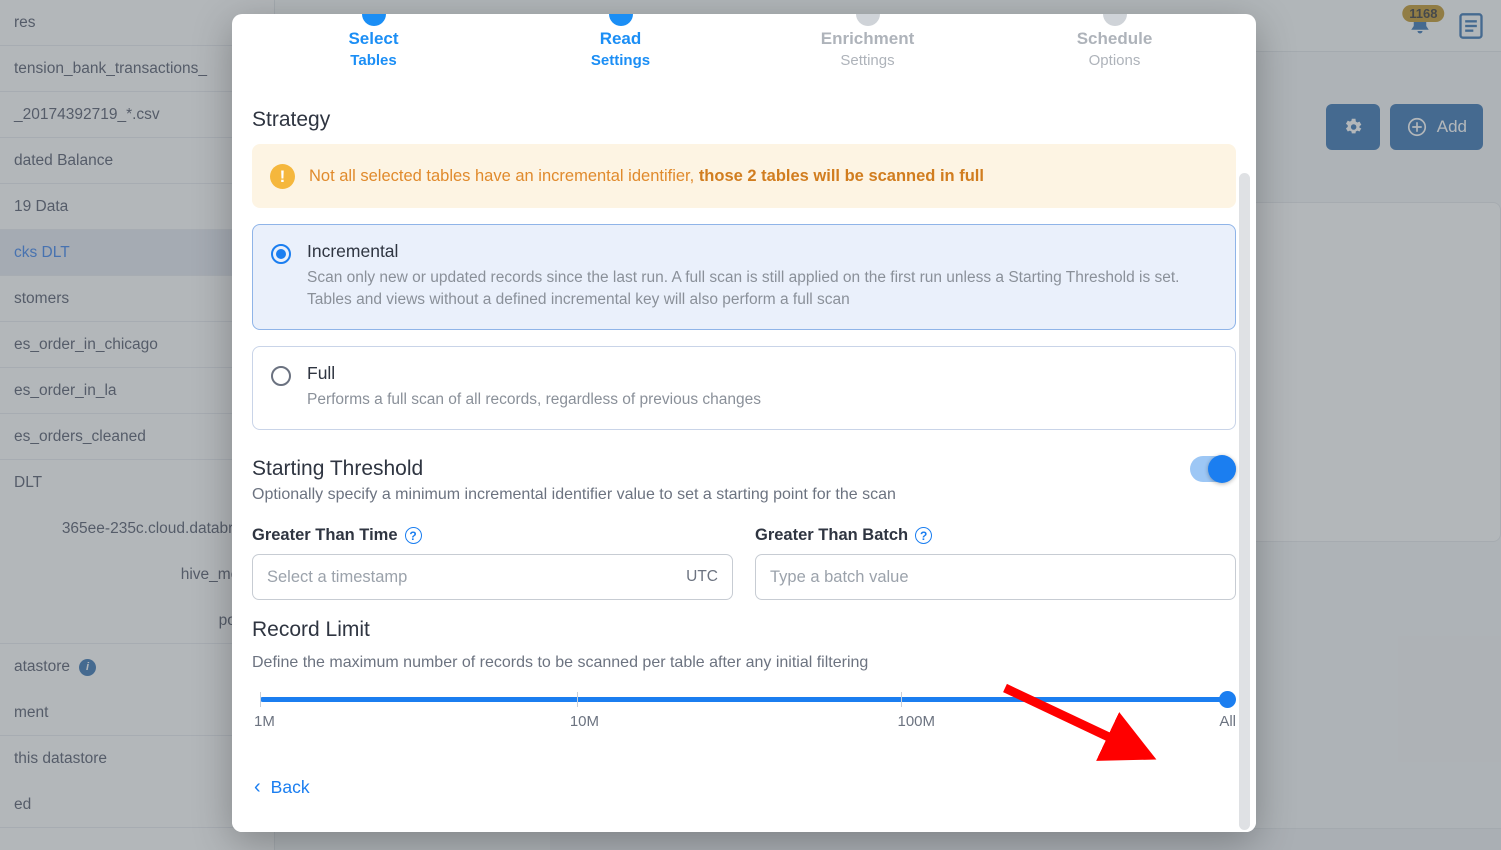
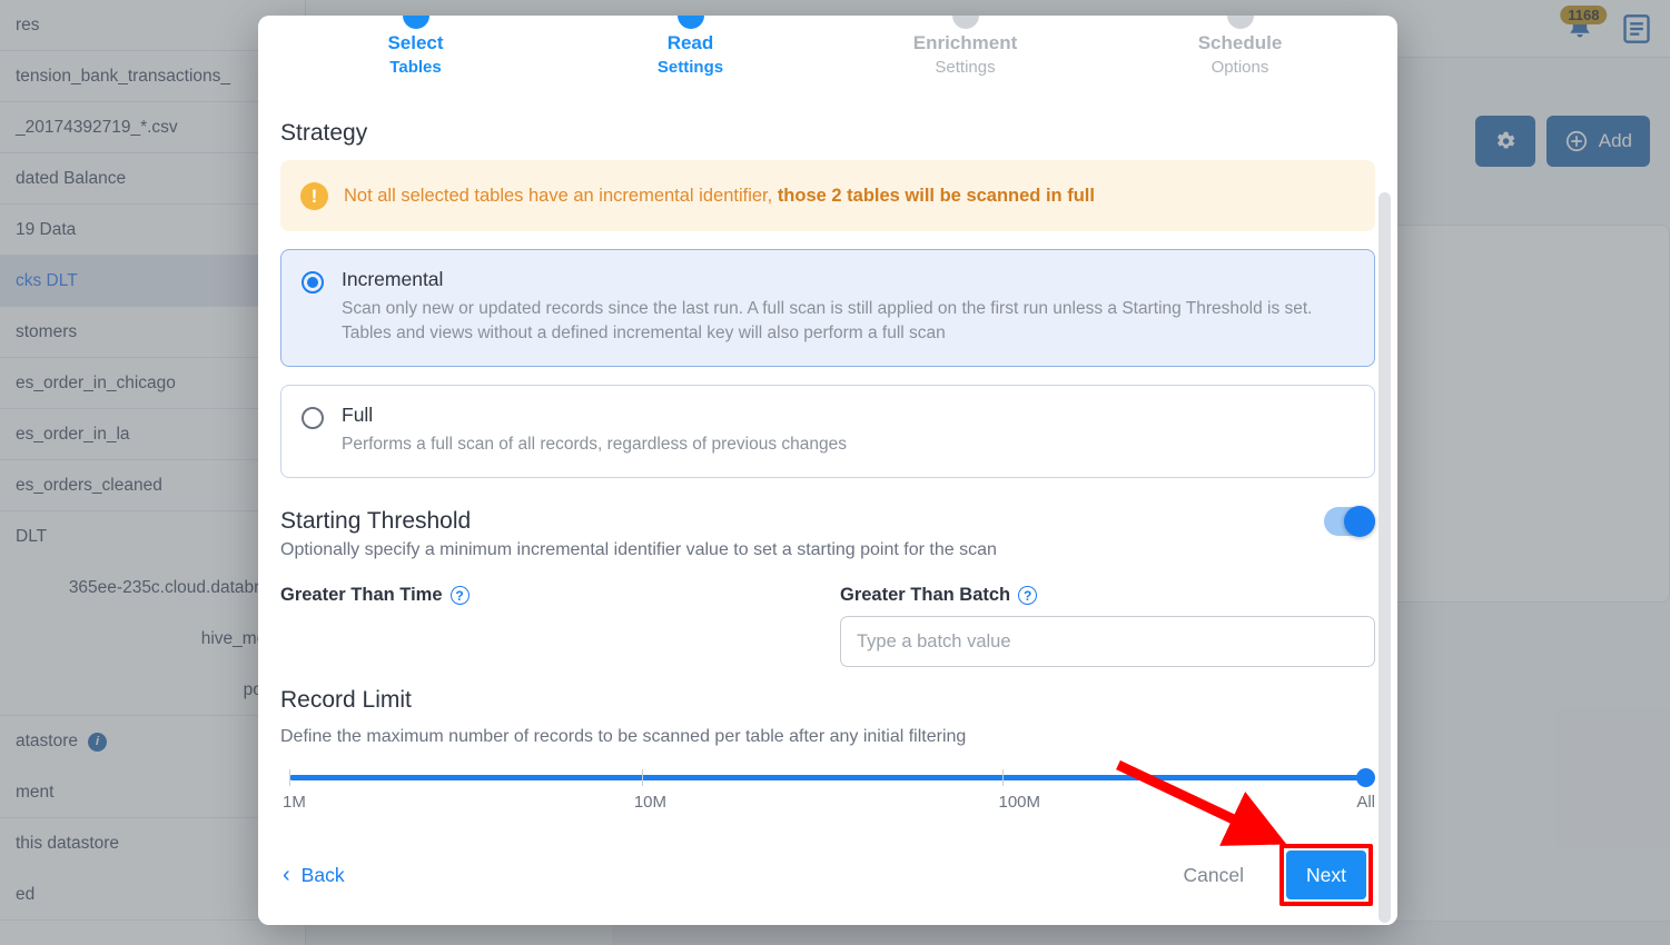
  res
  tension_bank_transactions_
  _20174392719_*.csv
  dated Balance
  19 Data
  cks DLT
  stomers
  es_order_in_chicago
  es_order_in_la
  es_orders_cleaned
  DLT
  365ee-235c.cloud.databr
  atastore
  i
  ment
  this datastore
  ed
  1168
  Add
  Select
  Tables
  Read
  Settings
  Enrichment
  Settings
  Schedule
  Options
  Strategy
  !
  Not all selected tables have an incremental identifier, those 2 tables will be scanned in full
  Incremental
  Scan only new or updated records since the last run. A full scan is still applied on the first run unless a Starting Threshold is set. Tables and views without a defined incremental key will also perform a full scan
  Full
  Performs a full scan of all records, regardless of previous changes
  Starting Threshold
  Optionally specify a minimum incremental identifier value to set a starting point for the scan
  Greater Than Time
  ?
- Select a timestamp
- UTC
  Greater Than Batch
  ?
  Type a batch value
  Record Limit
  Define the maximum number of records to be scanned per table after any initial filtering
  1M
  10M
  100M
  All
  ‹
  Back
+ Cancel
+ Next
